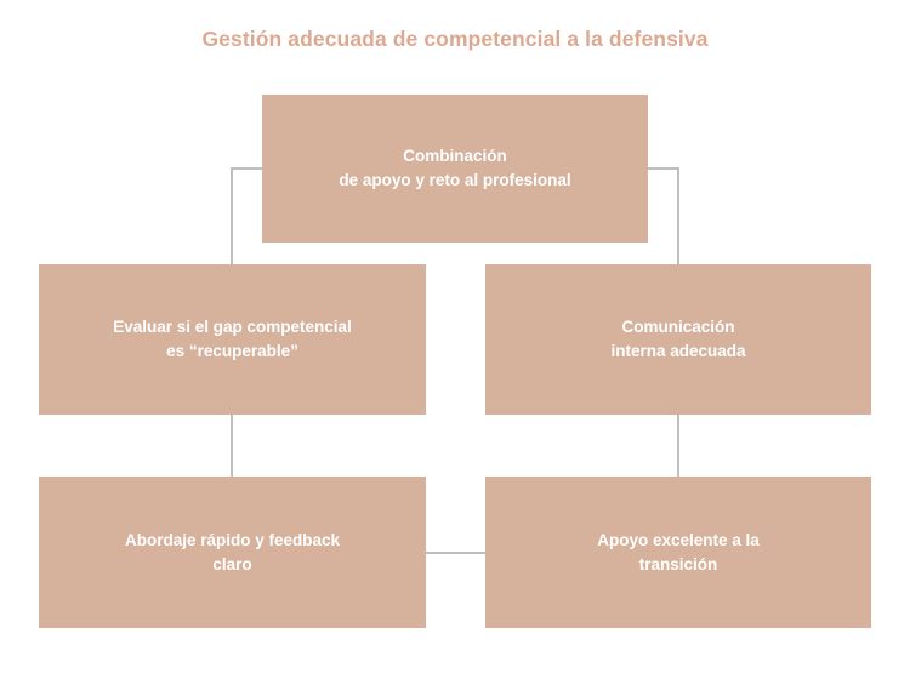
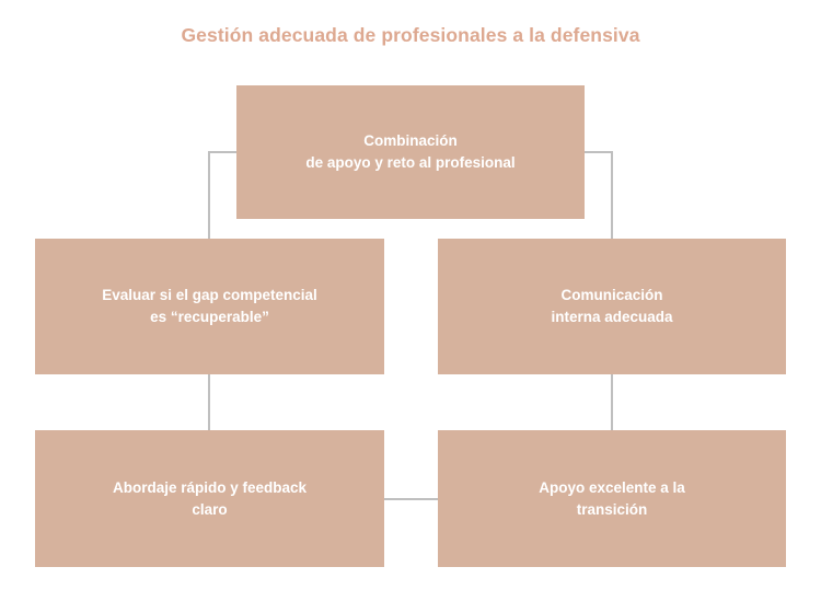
- Gestión adecuada de competencial a la defensiva
+ Gestión adecuada de profesionales a la defensiva
  Combinación
  de apoyo y reto al profesional
  Evaluar si el gap competencial
  es “recuperable”
  Comunicación
  interna adecuada
  Abordaje rápido y feedback
  claro
  Apoyo excelente a la
  transición
